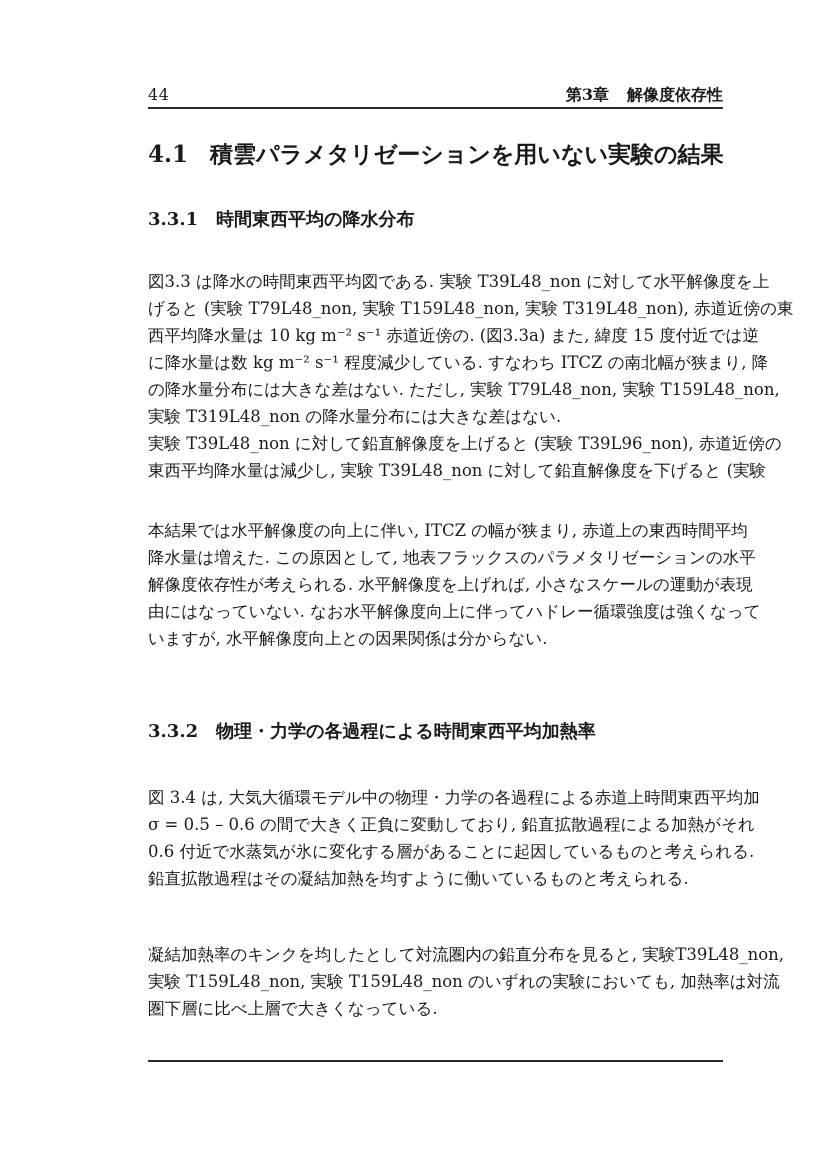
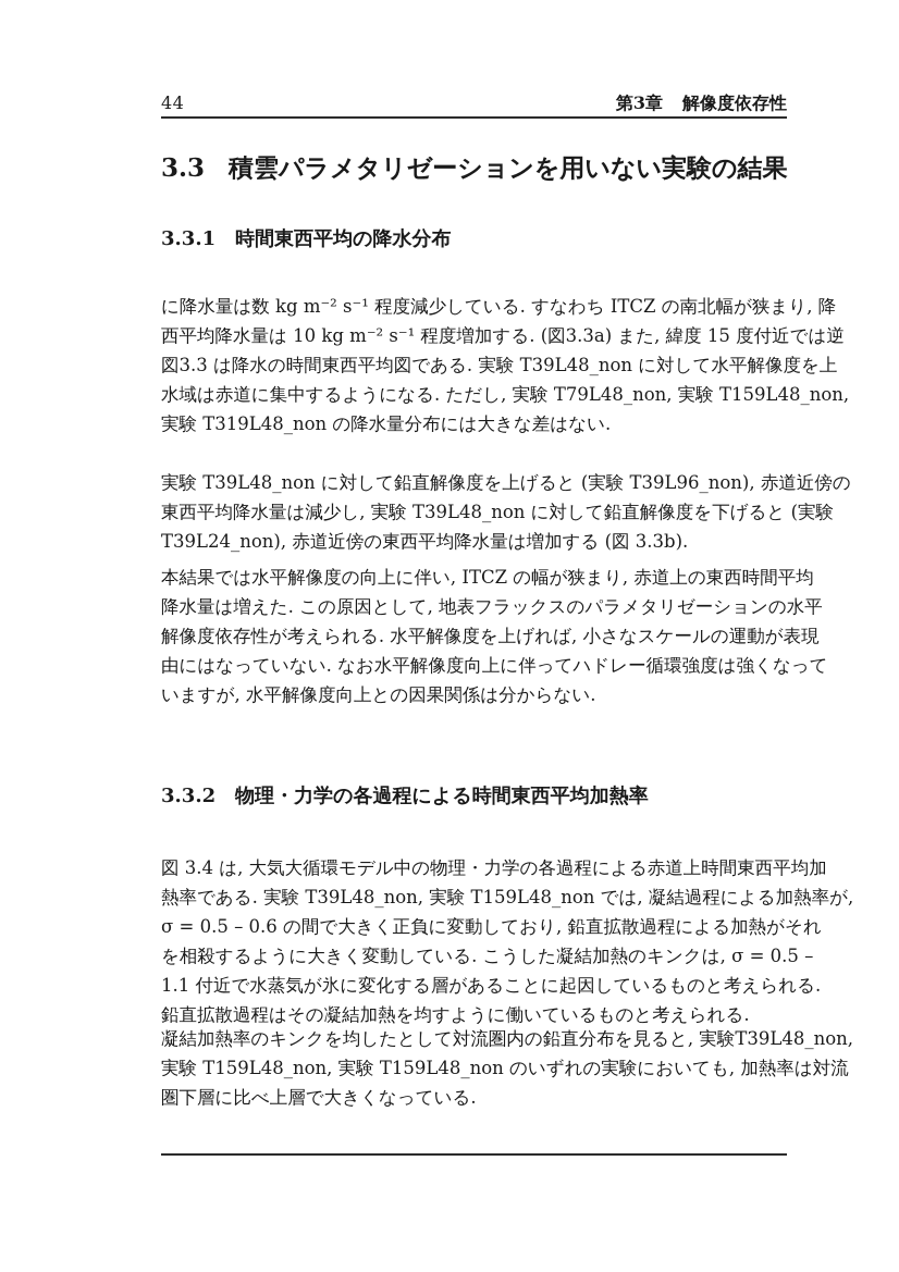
  44
  第3章 解像度依存性
- 4.1 積雲パラメタリゼーションを用いない実験の結果
+ 3.3 積雲パラメタリゼーションを用いない実験の結果
  3.3.1 時間東西平均の降水分布
- 図3.3 は降水の時間東西平均図である. 実験 T39L48_non に対して水平解像度を上
+ に降水量は数 kg m⁻² s⁻¹ 程度減少している. すなわち ITCZ の南北幅が狭まり, 降
- げると (実験 T79L48_non, 実験 T159L48_non, 実験 T319L48_non), 赤道近傍の東
- 西平均降水量は 10 kg m⁻² s⁻¹ 赤道近傍の. (図3.3a) また, 緯度 15 度付近では逆
+ 西平均降水量は 10 kg m⁻² s⁻¹ 程度増加する. (図3.3a) また, 緯度 15 度付近では逆
- に降水量は数 kg m⁻² s⁻¹ 程度減少している. すなわち ITCZ の南北幅が狭まり, 降
+ 図3.3 は降水の時間東西平均図である. 実験 T39L48_non に対して水平解像度を上
- の降水量分布には大きな差はない. ただし, 実験 T79L48_non, 実験 T159L48_non,
+ 水域は赤道に集中するようになる. ただし, 実験 T79L48_non, 実験 T159L48_non,
  実験 T319L48_non の降水量分布には大きな差はない.
  実験 T39L48_non に対して鉛直解像度を上げると (実験 T39L96_non), 赤道近傍の
  東西平均降水量は減少し, 実験 T39L48_non に対して鉛直解像度を下げると (実験
+ T39L24_non), 赤道近傍の東西平均降水量は増加する (図 3.3b).
  本結果では水平解像度の向上に伴い, ITCZ の幅が狭まり, 赤道上の東西時間平均
  降水量は増えた. この原因として, 地表フラックスのパラメタリゼーションの水平
  解像度依存性が考えられる. 水平解像度を上げれば, 小さなスケールの運動が表現
  由にはなっていない. なお水平解像度向上に伴ってハドレー循環強度は強くなって
  いますが, 水平解像度向上との因果関係は分からない.
  3.3.2 物理・力学の各過程による時間東西平均加熱率
  図 3.4 は, 大気大循環モデル中の物理・力学の各過程による赤道上時間東西平均加
+ 熱率である. 実験 T39L48_non, 実験 T159L48_non では, 凝結過程による加熱率が,
  σ = 0.5 – 0.6 の間で大きく正負に変動しており, 鉛直拡散過程による加熱がそれ
+ を相殺するように大きく変動している. こうした凝結加熱のキンクは, σ = 0.5 –
- 0.6 付近で水蒸気が氷に変化する層があることに起因しているものと考えられる.
+ 1.1 付近で水蒸気が氷に変化する層があることに起因しているものと考えられる.
  鉛直拡散過程はその凝結加熱を均すように働いているものと考えられる.
  凝結加熱率のキンクを均したとして対流圏内の鉛直分布を見ると, 実験T39L48_non,
  実験 T159L48_non, 実験 T159L48_non のいずれの実験においても, 加熱率は対流
  圏下層に比べ上層で大きくなっている.
